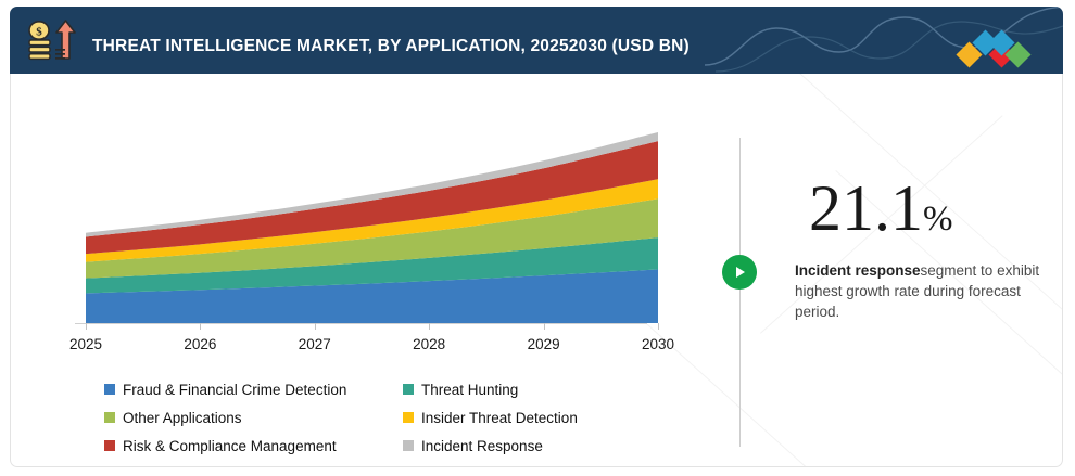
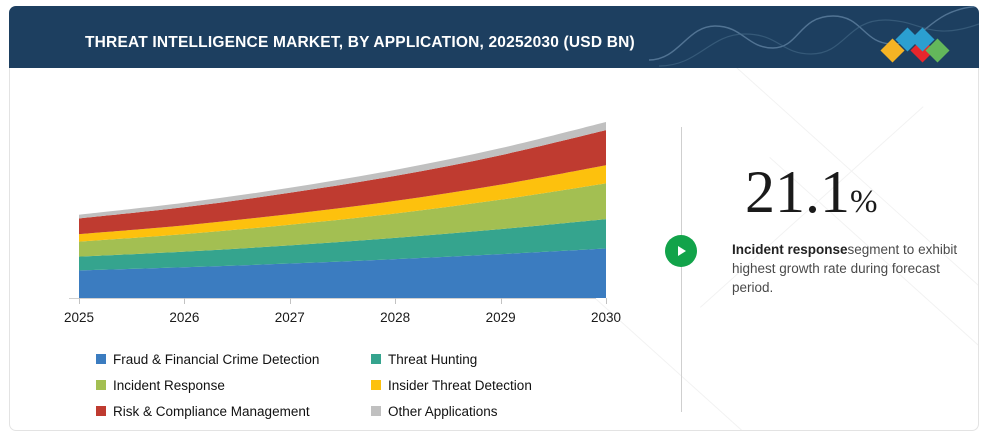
  2025
  2026
  2027
  2028
  2029
  2030
  Fraud & Financial Crime Detection
- Other Applications
+ Incident Response
  Risk & Compliance Management
  Threat Hunting
  Insider Threat Detection
- Incident Response
+ Other Applications
  21.1%
  Incident responsesegment to exhibit highest growth rate during forecast period.
- $
  THREAT INTELLIGENCE MARKET, BY APPLICATION, 20252030 (USD BN)
